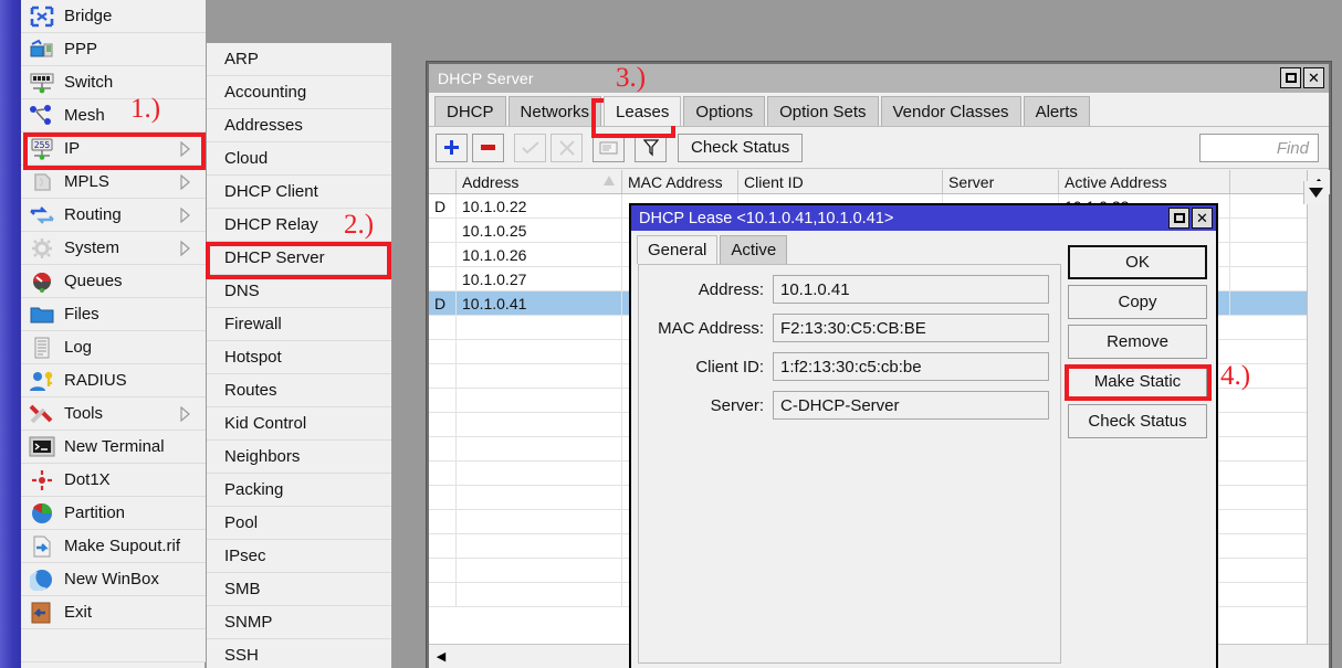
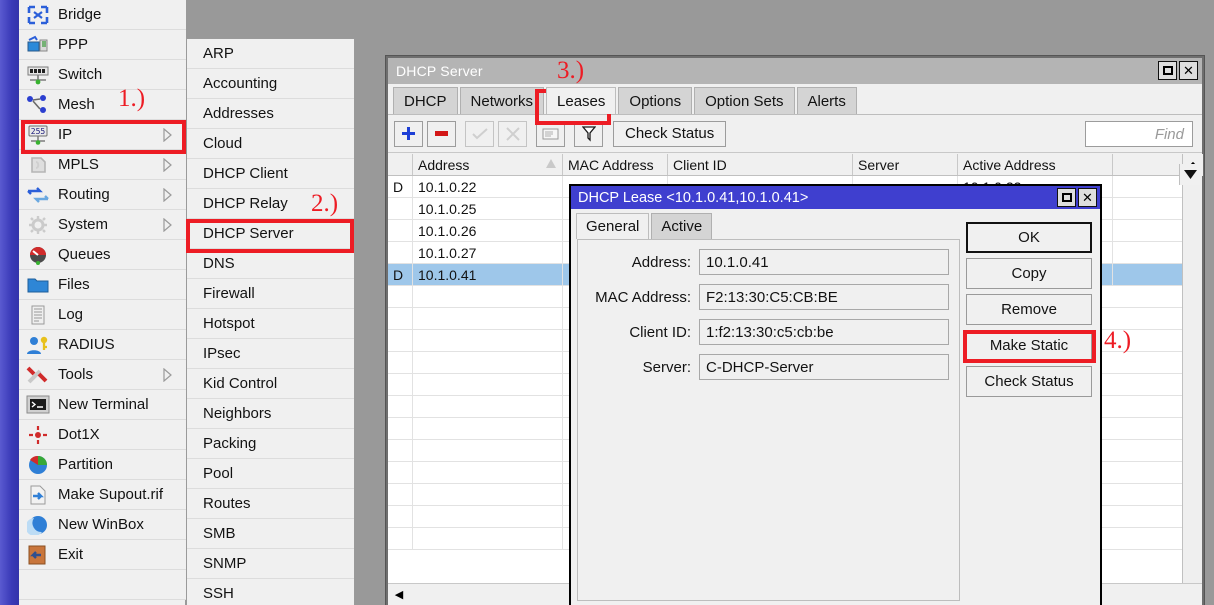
  Bridge
  PPP
  Switch
  Mesh
  255
  IP
  MPLS
  Routing
  System
  Queues
  Files
  Log
  RADIUS
  Tools
  New Terminal
  Dot1X
  Partition
  Make Supout.rif
  New WinBox
  Exit
  ARP
  Accounting
  Addresses
  Cloud
  DHCP Client
  DHCP Relay
  DHCP Server
  DNS
  Firewall
  Hotspot
- Routes
+ IPsec
  Kid Control
  Neighbors
  Packing
  Pool
- IPsec
+ Routes
  SMB
  SNMP
  SSH
  DHCP Server
  ✕
  DHCP
  Networks
  Leases
  Options
  Option Sets
- Vendor Classes
  Alerts
  Check Status
  Find
  Address
  MAC Address
  Client ID
  Server
  Active Address
  D
  10.1.0.22
  10.1.0.25
  10.1.0.26
  10.1.0.27
  D
  10.1.0.41
  ◀
  DHCP Lease <10.1.0.41,10.1.0.41>
  ✕
  General
  Active
  Address:
  10.1.0.41
  MAC Address:
  F2:13:30:C5:CB:BE
  Client ID:
  1:f2:13:30:c5:cb:be
  Server:
  C-DHCP-Server
  OK
  Copy
  Remove
  Make Static
  Check Status
  1.)
  2.)
  3.)
  4.)
